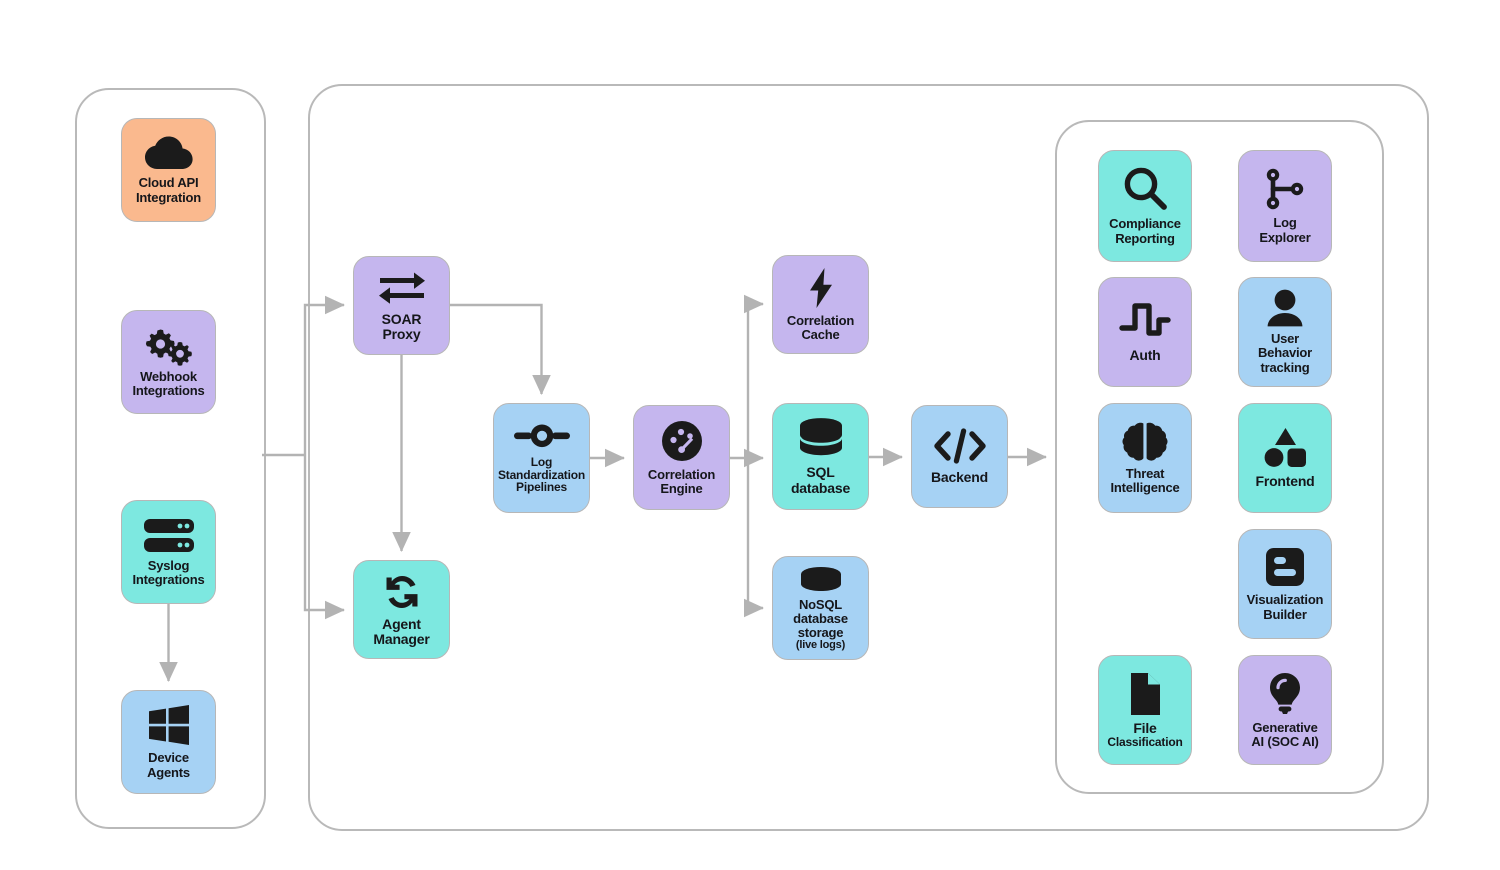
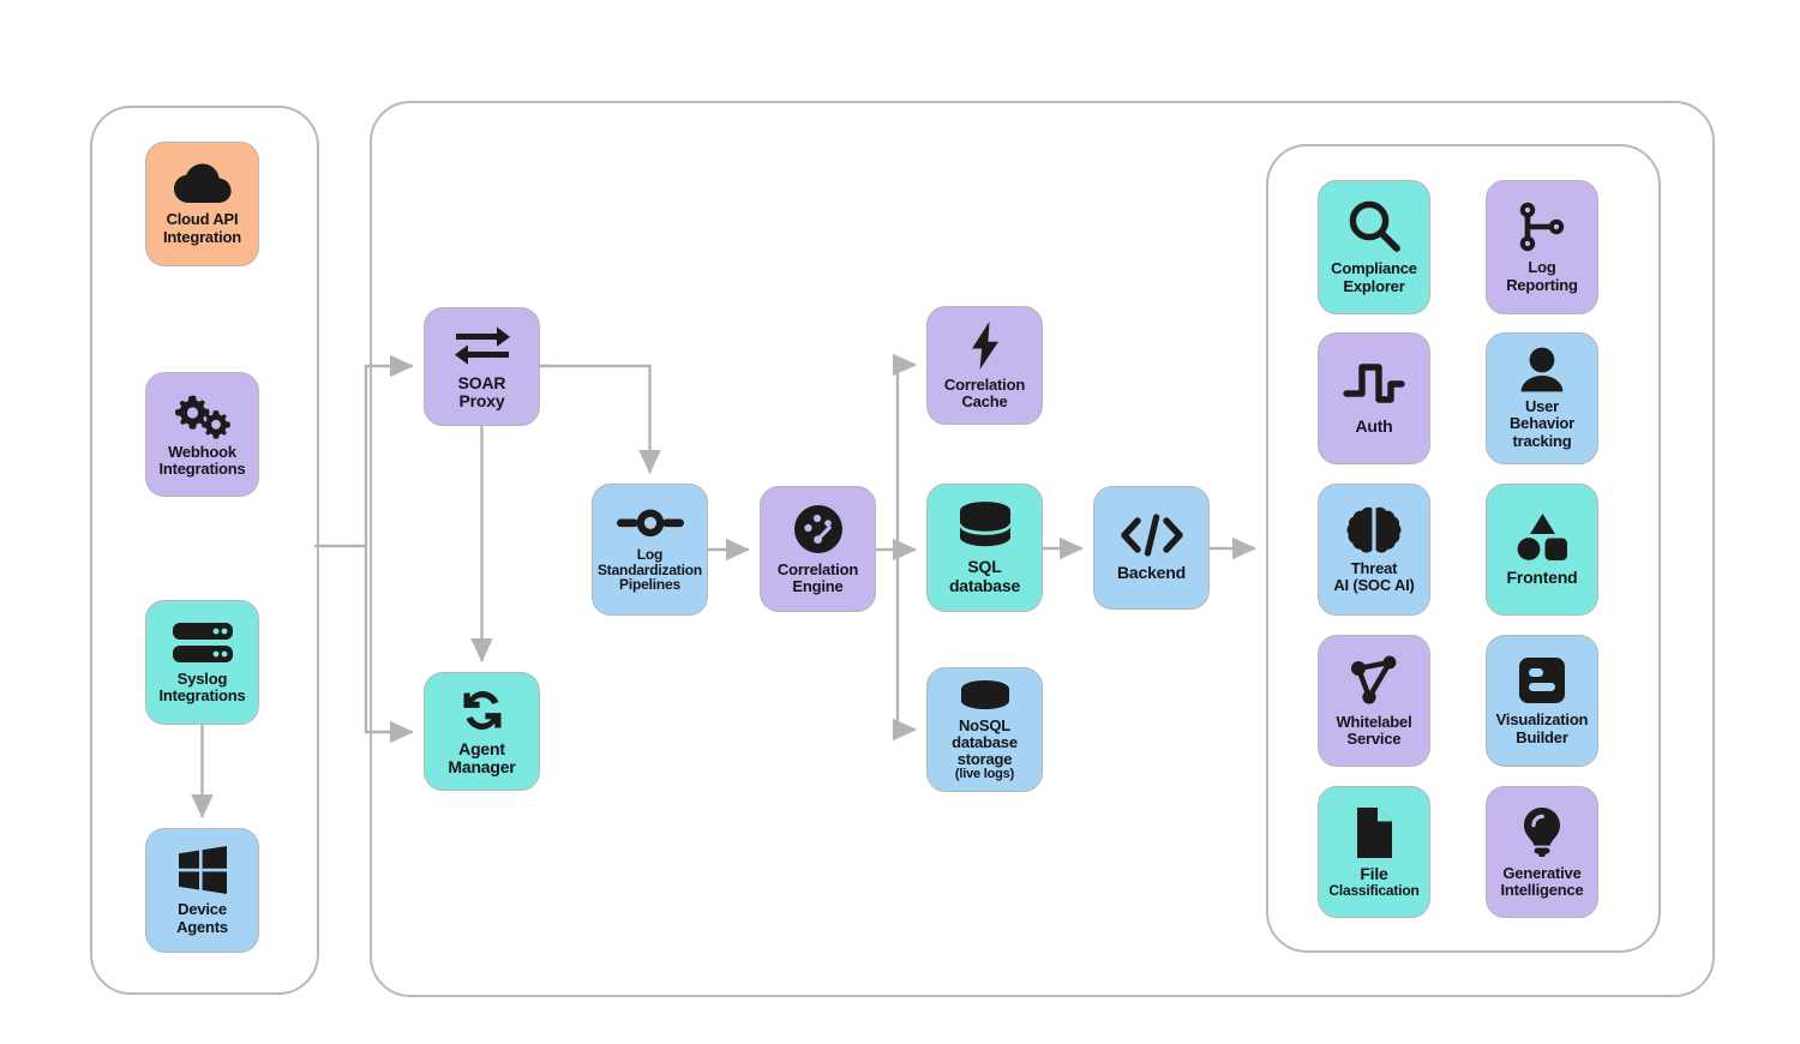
  Cloud API
  Integration
  Webhook
  Integrations
  Syslog
  Integrations
  Device
  Agents
  SOAR
  Proxy
  Agent
  Manager
  Log
  Standardization
  Pipelines
  Correlation
  Engine
  Correlation
  Cache
  SQL
  database
  NoSQL
  database
  storage
  (live logs)
  Backend
  Compliance
- Reporting
+ Explorer
  Log
- Explorer
+ Reporting
  Auth
  User
  Behavior
  tracking
  Threat
- Intelligence
+ AI (SOC AI)
  Frontend
+ Whitelabel
+ Service
  Visualization
  Builder
  File
  Classification
  Generative
- AI (SOC AI)
+ Intelligence
